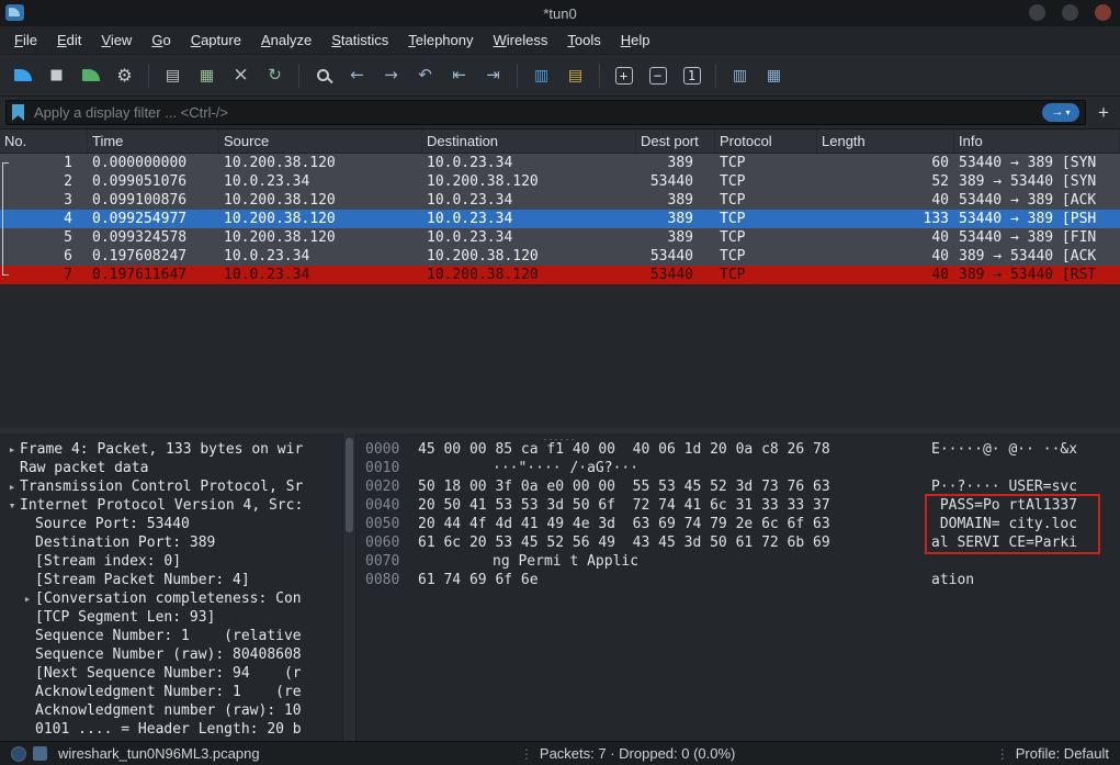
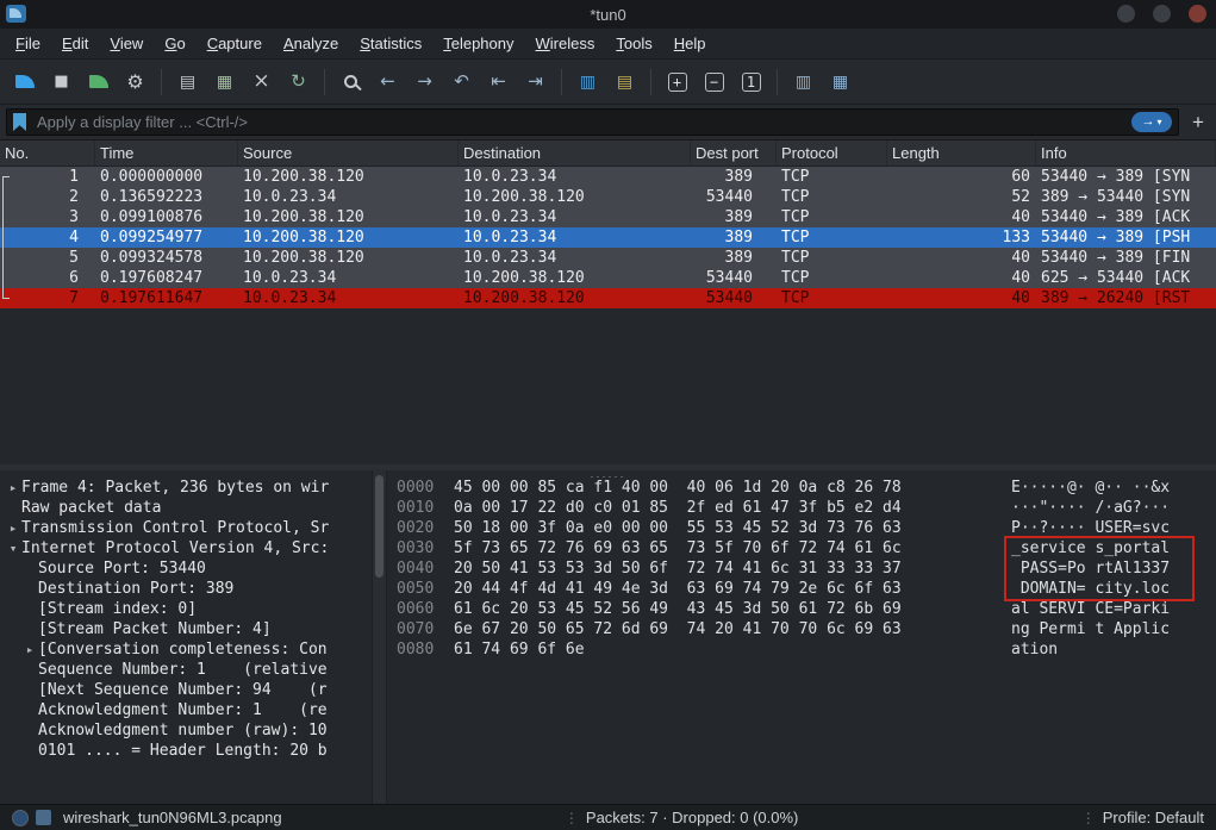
  *tun0
  File
  Edit
  View
  Go
  Capture
  Analyze
  Statistics
  Telephony
  Wireless
  Tools
  Help
  ■
  ⚙
  ▤
  ▦
  ×
  ↻
  ←
  →
  ↶
  ⇤
  ⇥
  ▥
  ▤
  +
  −
  1
  ▥
  ▦
  Apply a display filter ... <Ctrl-/>
  →
  ▾
  +
  No.
  Time
  Source
  Destination
  Dest port
  Protocol
  Length
  Info
  1
  0.000000000
  10.200.38.120
  10.0.23.34
  389
  TCP
  60
  53440 → 389 [SYN
  2
- 0.099051076
+ 0.136592223
  10.0.23.34
  10.200.38.120
  53440
  TCP
  52
  389 → 53440 [SYN
  3
  0.099100876
  10.200.38.120
  10.0.23.34
  389
  TCP
  40
  53440 → 389 [ACK
  4
  0.099254977
  10.200.38.120
  10.0.23.34
  389
  TCP
  133
  53440 → 389 [PSH
  5
  0.099324578
  10.200.38.120
  10.0.23.34
  389
  TCP
  40
  53440 → 389 [FIN
  6
  0.197608247
  10.0.23.34
  10.200.38.120
  53440
  TCP
  40
- 389 → 53440 [ACK
+ 625 → 53440 [ACK
  7
  0.197611647
  10.0.23.34
  10.200.38.120
  53440
  TCP
  40
- 389 → 53440 [RST
+ 389 → 26240 [RST
  ······
  ▸
- Frame 4: Packet, 133 bytes on wir
+ Frame 4: Packet, 236 bytes on wir
  Raw packet data
  ▸
  Transmission Control Protocol, Sr
  ▾
  Internet Protocol Version 4, Src:
  Source Port: 53440
  Destination Port: 389
  [Stream index: 0]
  [Stream Packet Number: 4]
  ▸
  [Conversation completeness: Con
- [TCP Segment Len: 93]
  Sequence Number: 1 (relative
- Sequence Number (raw): 80408608
  [Next Sequence Number: 94 (r
  Acknowledgment Number: 1 (re
  Acknowledgment number (raw): 10
  0101 .... = Header Length: 20 b
  0000
  45 00 00 85 ca f1 40 00 40 06 1d 20 0a c8 26 78
  E·····@· @·· ··&x
  0010
+ 0a 00 17 22 d0 c0 01 85 2f ed 61 47 3f b5 e2 d4
  ···"···· /·aG?···
  0020
  50 18 00 3f 0a e0 00 00 55 53 45 52 3d 73 76 63
  P··?···· USER=svc
+ 0030
+ 5f 73 65 72 76 69 63 65 73 5f 70 6f 72 74 61 6c
+ _service s_portal
  0040
  20 50 41 53 53 3d 50 6f 72 74 41 6c 31 33 33 37
  PASS=Po rtAl1337
  0050
  20 44 4f 4d 41 49 4e 3d 63 69 74 79 2e 6c 6f 63
  DOMAIN= city.loc
  0060
  61 6c 20 53 45 52 56 49 43 45 3d 50 61 72 6b 69
  al SERVI CE=Parki
  0070
+ 6e 67 20 50 65 72 6d 69 74 20 41 70 70 6c 69 63
  ng Permi t Applic
  0080
  61 74 69 6f 6e
  ation
  wireshark_tun0N96ML3.pcapng
  ⋮
  Packets: 7 · Dropped: 0 (0.0%)
  ⋮
  Profile: Default
